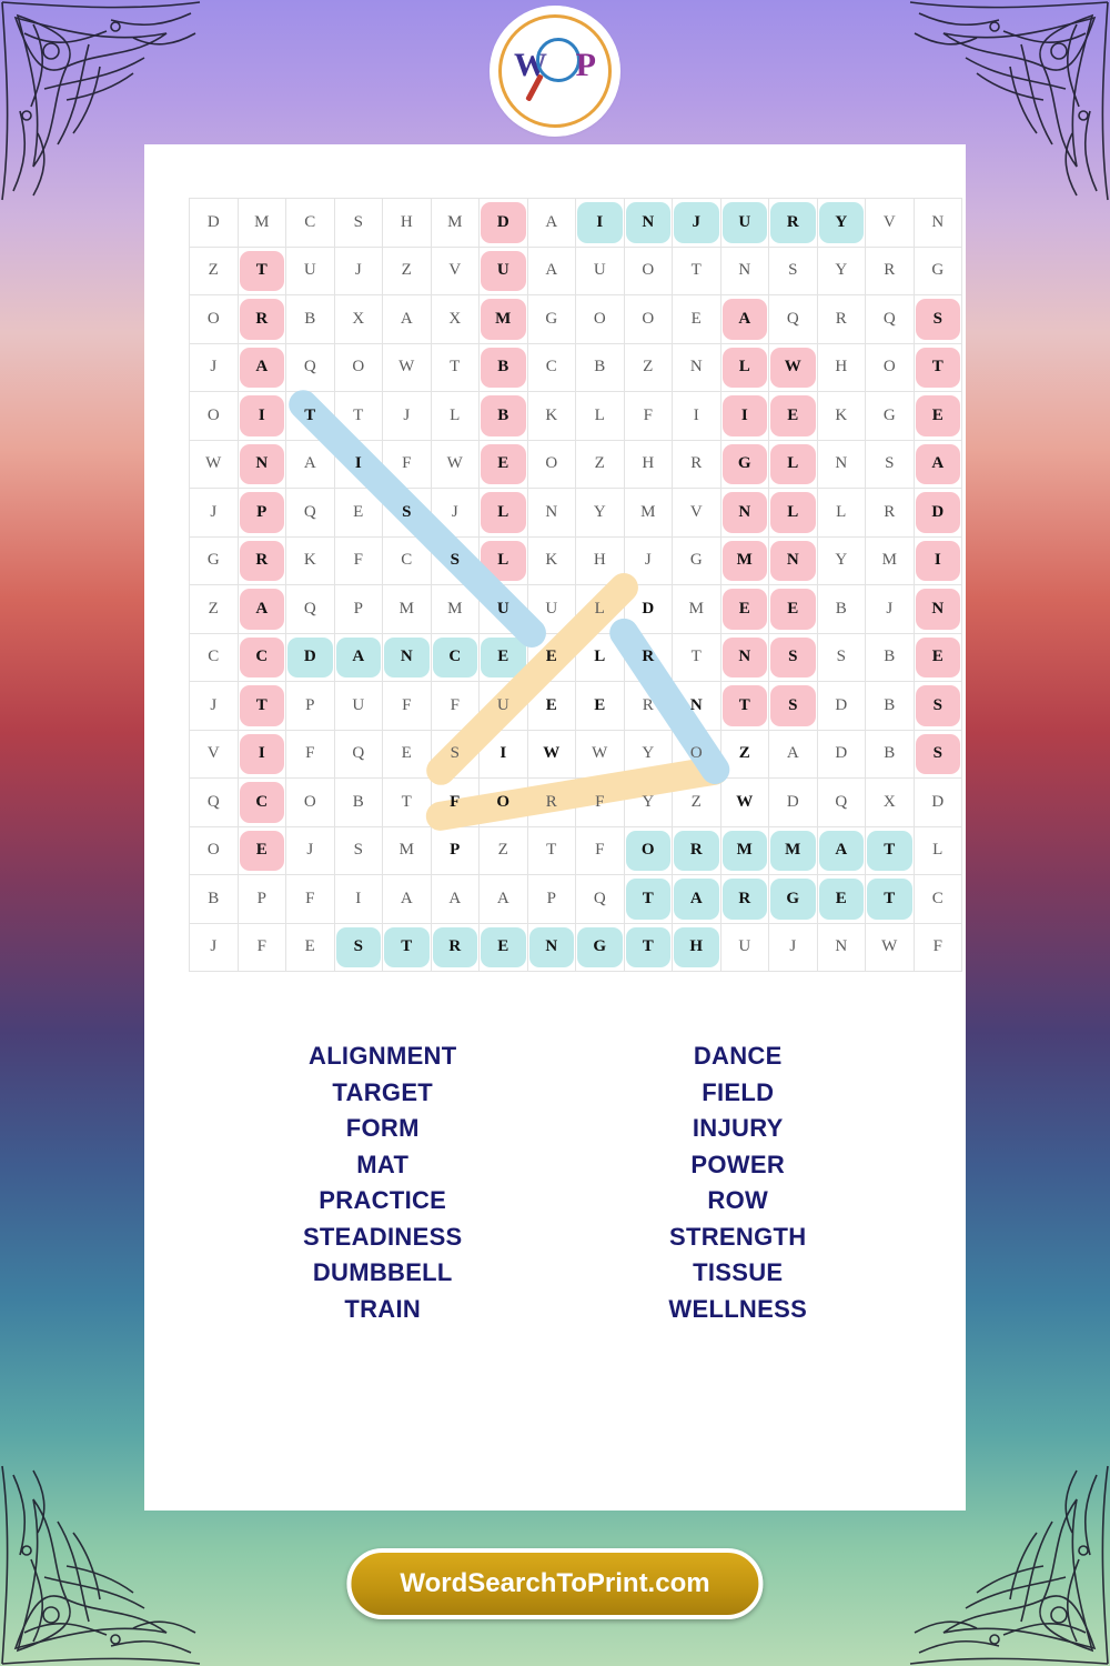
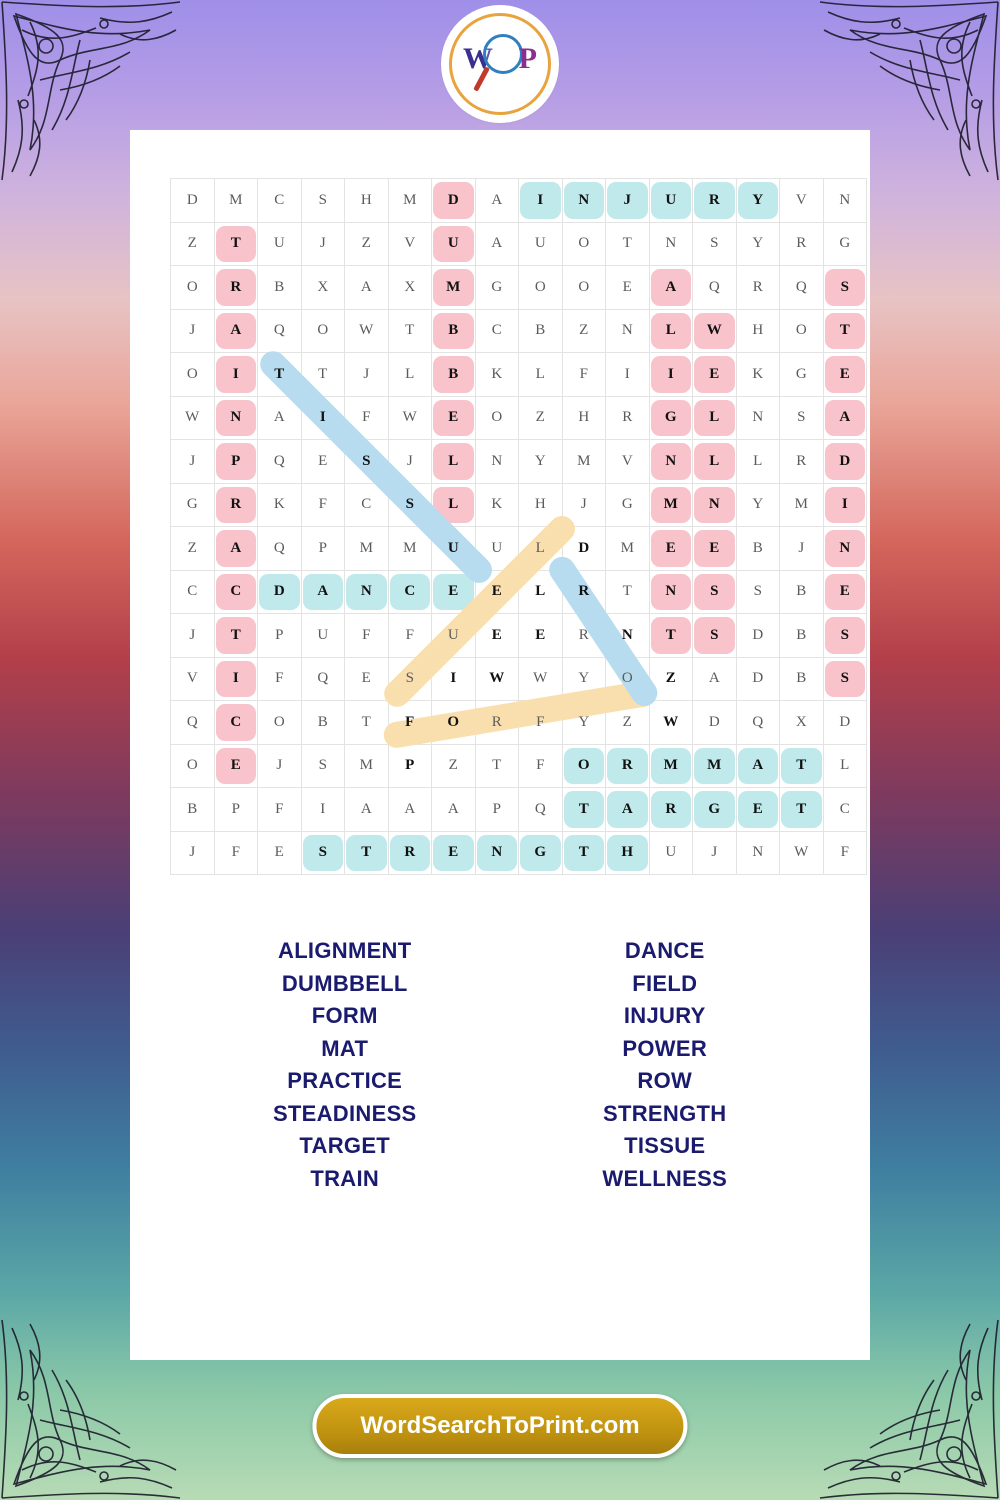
  W
  P
  D	M	C	S	H	M	D	A	I	N	J	U	R	Y	V	N
  Z	T	U	J	Z	V	U	A	U	O	T	N	S	Y	R	G
  O	R	B	X	A	X	M	G	O	O	E	A	Q	R	Q	S
  J	A	Q	O	W	T	B	C	B	Z	N	L	W	H	O	T
  O	I	T	T	J	L	B	K	L	F	I	I	E	K	G	E
  W	N	A	I	F	W	E	O	Z	H	R	G	L	N	S	A
  J	P	Q	E	S	J	L	N	Y	M	V	N	L	L	R	D
  G	R	K	F	C	S	L	K	H	J	G	M	N	Y	M	I
  Z	A	Q	P	M	M	U	U	L	D	M	E	E	B	J	N
  C	C	D	A	N	C	E	E	L	R	T	N	S	S	B	E
  J	T	P	U	F	F	U	E	E	R	N	T	S	D	B	S
  V	I	F	Q	E	S	I	W	W	Y	O	Z	A	D	B	S
  Q	C	O	B	T	F	O	R	F	Y	Z	W	D	Q	X	D
  O	E	J	S	M	P	Z	T	F	O	R	M	M	A	T	L
  B	P	F	I	A	A	A	P	Q	T	A	R	G	E	T	C
  J	F	E	S	T	R	E	N	G	T	H	U	J	N	W	F
  ALIGNMENT
- TARGET
+ DUMBBELL
  FORM
  MAT
  PRACTICE
  STEADINESS
- DUMBBELL
+ TARGET
  TRAIN
  DANCE
  FIELD
  INJURY
  POWER
  ROW
  STRENGTH
  TISSUE
  WELLNESS
  WordSearchToPrint.com
